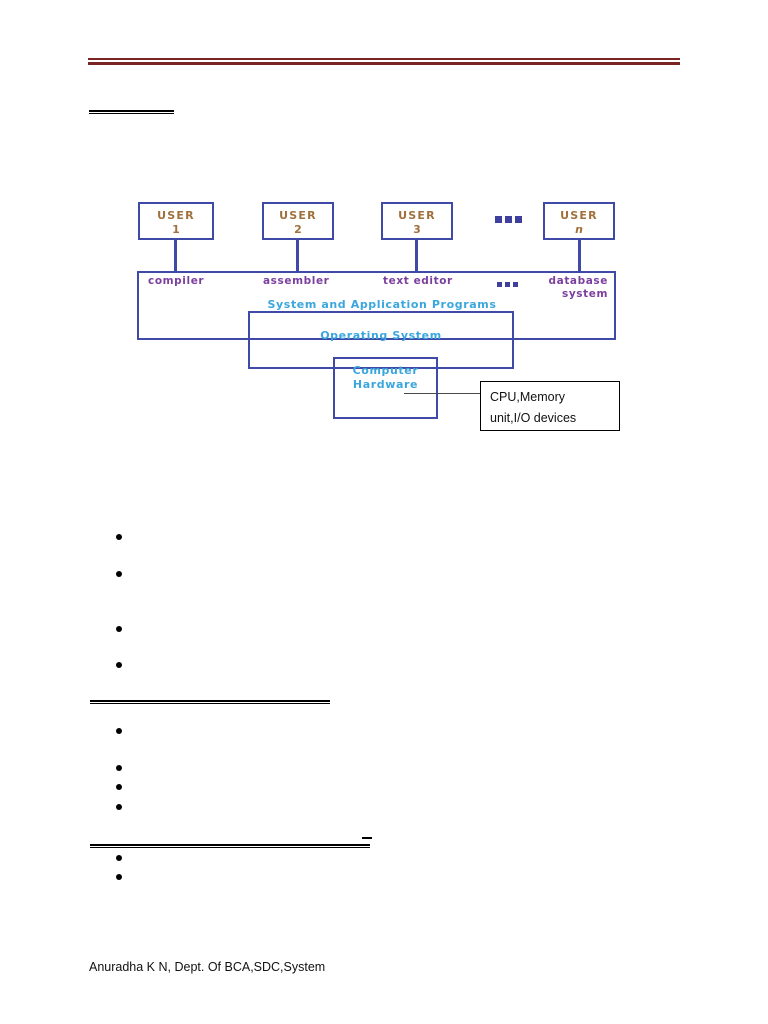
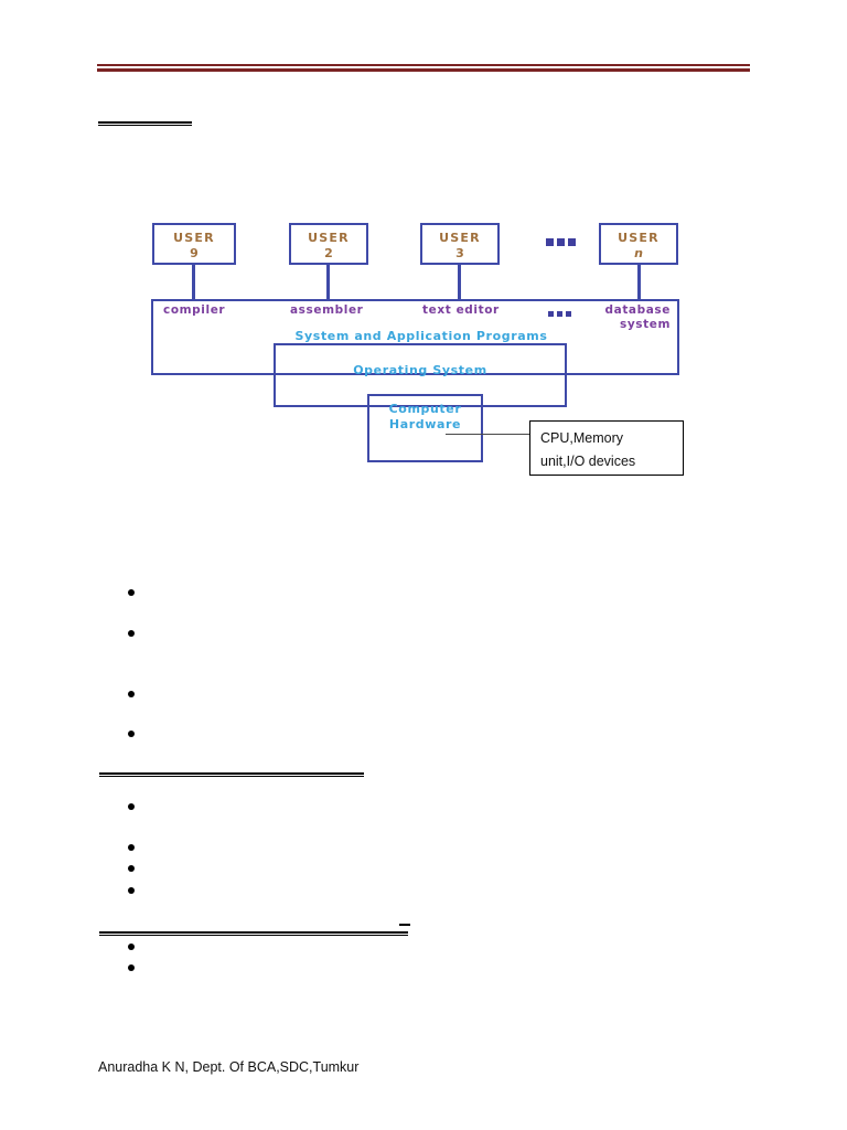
  USER
- 1
+ 9
  USER
  2
  USER
  3
  USER
  n
  compiler
  assembler
  text editor
  database system
  System and Application Programs
  Operating System
  Computer
  Hardware
  CPU,Memory
  unit,I/O devices
- Anuradha K N, Dept. Of BCA,SDC,System
+ Anuradha K N, Dept. Of BCA,SDC,Tumkur
